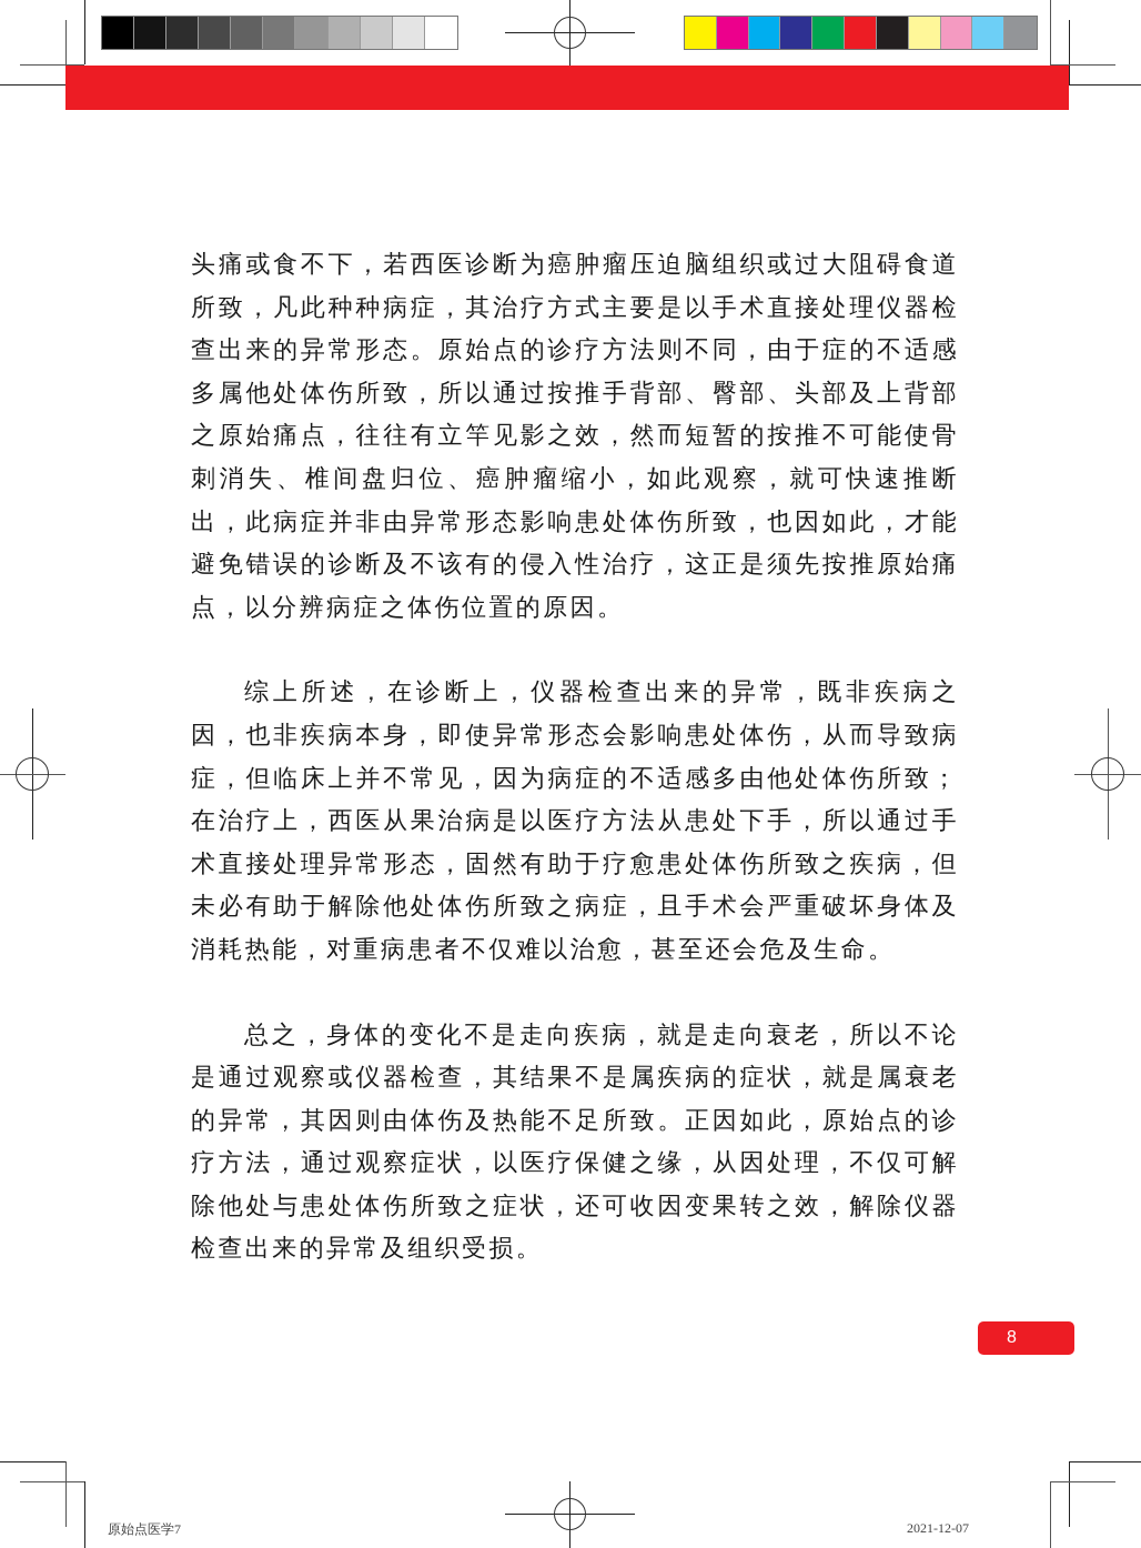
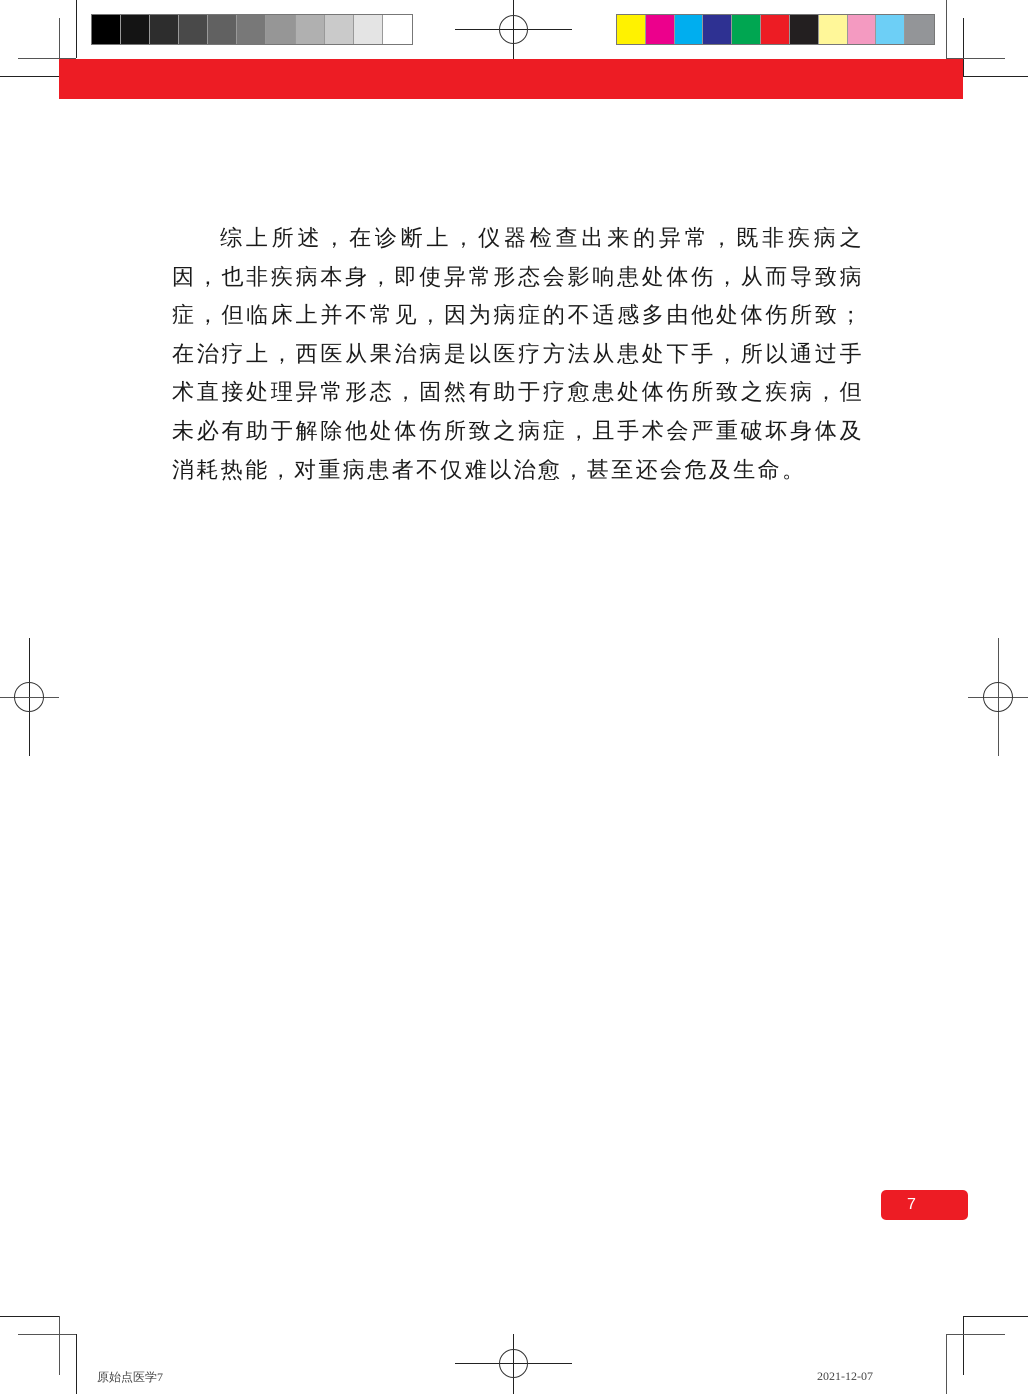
- 头痛或食不下，若西医诊断为癌肿瘤压迫脑组织或过大阻碍食道所致，凡此种种病症，其治疗方式主要是以手术直接处理仪器检查出来的异常形态。原始点的诊疗方法则不同，由于症的不适感多属他处体伤所致，所以通过按推手背部、臀部、头部及上背部之原始痛点，往往有立竿见影之效，然而短暂的按推不可能使骨刺消失、椎间盘归位、癌肿瘤缩小，如此观察，就可快速推断出，此病症并非由异常形态影响患处体伤所致，也因如此，才能避免错误的诊断及不该有的侵入性治疗，这正是须先按推原始痛点，以分辨病症之体伤位置的原因。
  综上所述，在诊断上，仪器检查出来的异常，既非疾病之因，也非疾病本身，即使异常形态会影响患处体伤，从而导致病症，但临床上并不常见，因为病症的不适感多由他处体伤所致；在治疗上，西医从果治病是以医疗方法从患处下手，所以通过手术直接处理异常形态，固然有助于疗愈患处体伤所致之疾病，但未必有助于解除他处体伤所致之病症，且手术会严重破坏身体及消耗热能，对重病患者不仅难以治愈，甚至还会危及生命。
- 总之，身体的变化不是走向疾病，就是走向衰老，所以不论是通过观察或仪器检查，其结果不是属疾病的症状，就是属衰老的异常，其因则由体伤及热能不足所致。正因如此，原始点的诊疗方法，通过观察症状，以医疗保健之缘，从因处理，不仅可解除他处与患处体伤所致之症状，还可收因变果转之效，解除仪器检查出来的异常及组织受损。
- 8
+ 7
  原始点医学7
  2021-12-07
